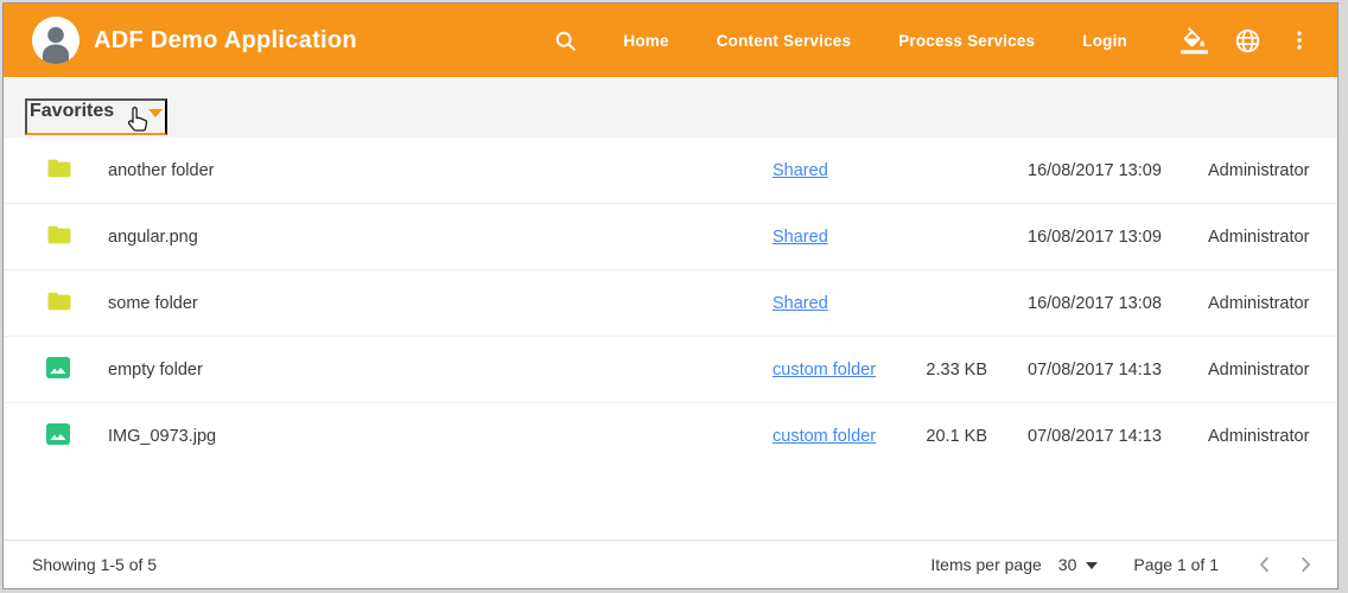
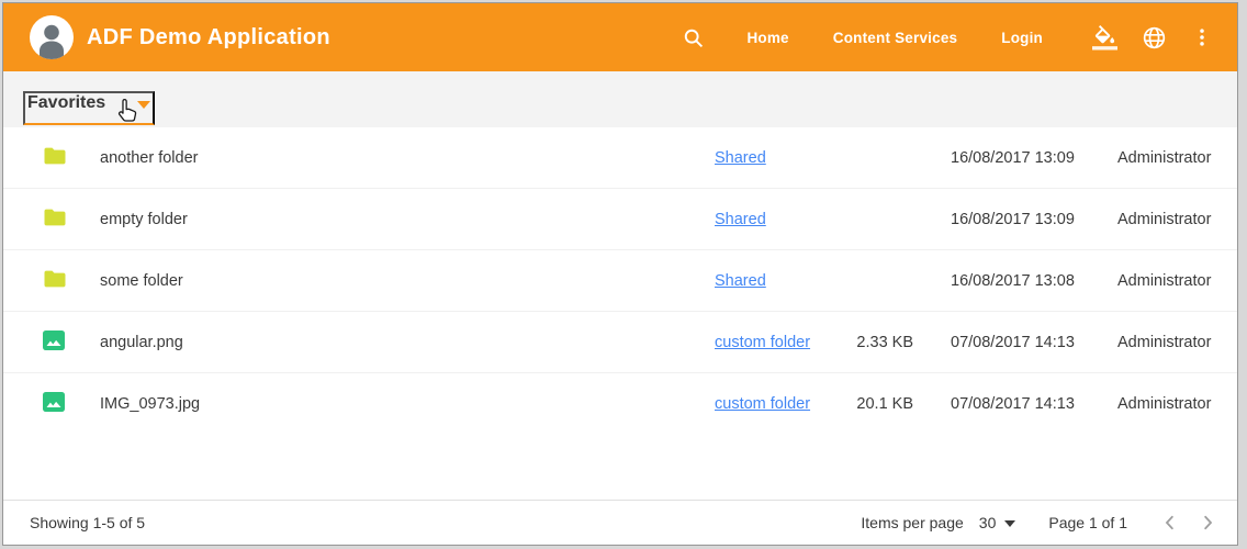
  ADF Demo Application
  Home
  Content Services
- Process Services
  Login
  Favorites
  another folder
  Shared
  16/08/2017 13:09
  Administrator
- angular.png
+ empty folder
  Shared
  16/08/2017 13:09
  Administrator
  some folder
  Shared
  16/08/2017 13:08
  Administrator
- empty folder
+ angular.png
  custom folder
  2.33 KB
  07/08/2017 14:13
  Administrator
  IMG_0973.jpg
  custom folder
  20.1 KB
  07/08/2017 14:13
  Administrator
  Showing 1-5 of 5
  Items per page
  30
  Page 1 of 1
